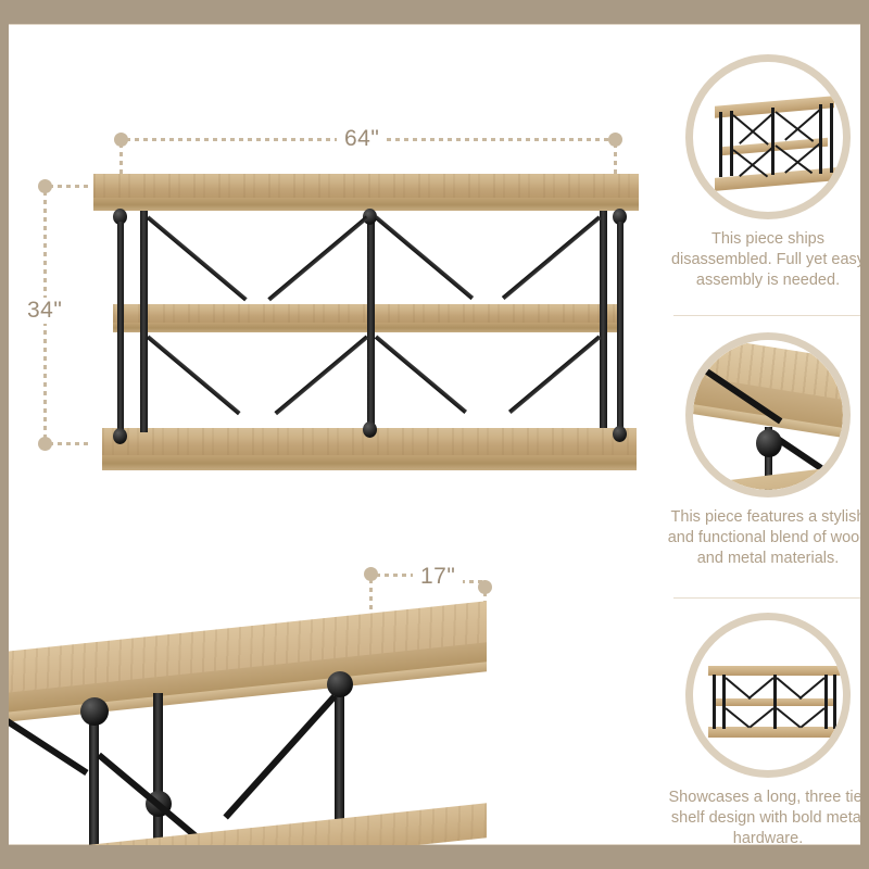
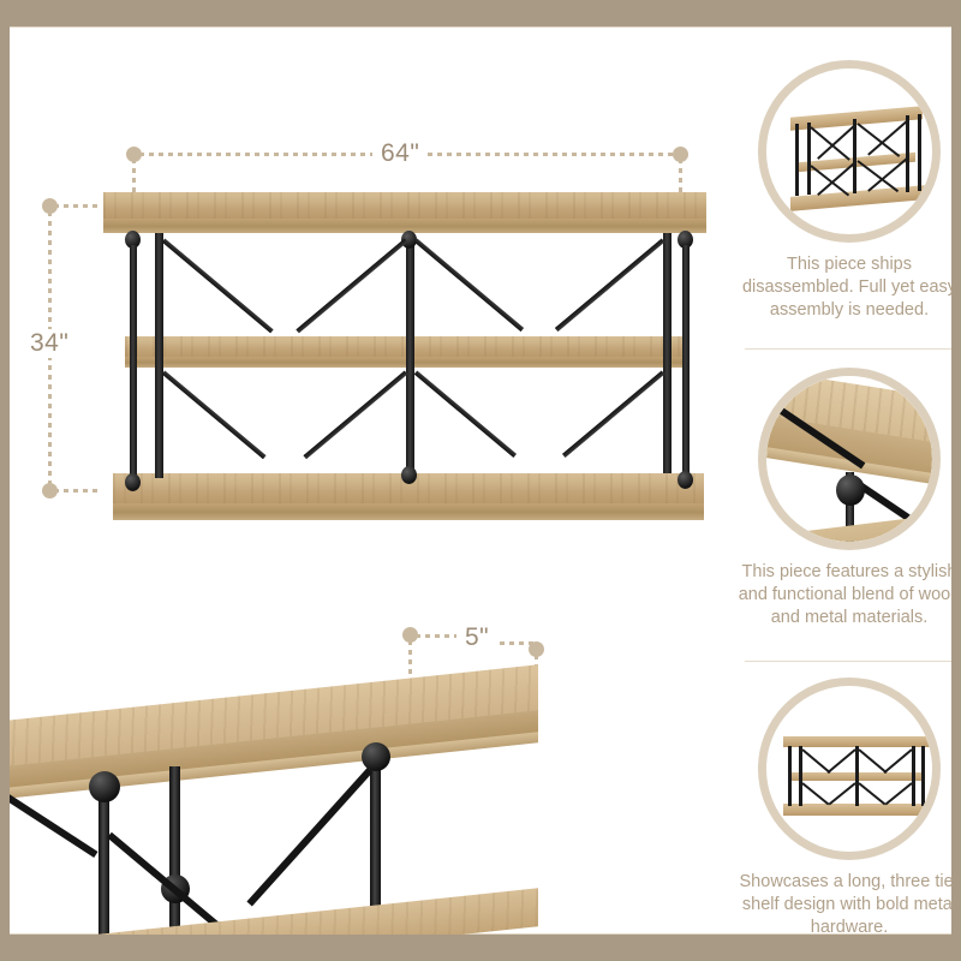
  64"
  34"
- 17"
+ 5"
  This piece ships disassembled. Full yet eas assembly is needed.
  This piece features a stylis and functional blend of woo and metal materials.
  Showcases a long, three tie shelf design with bold meta hardware.
